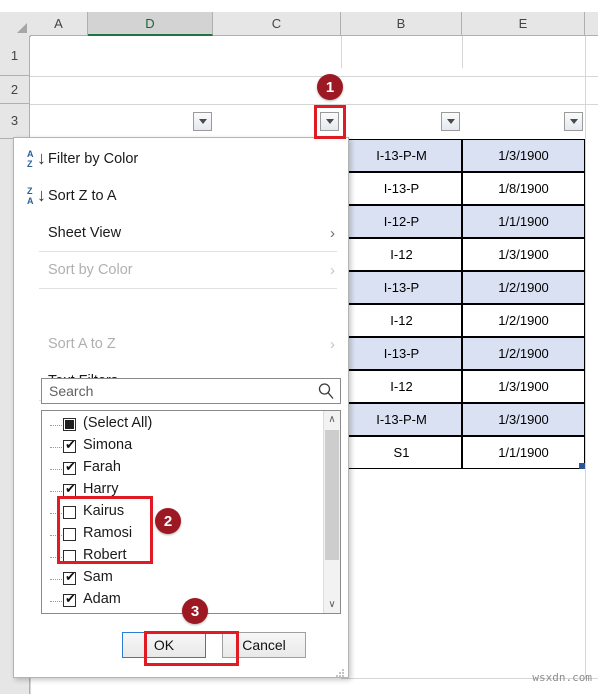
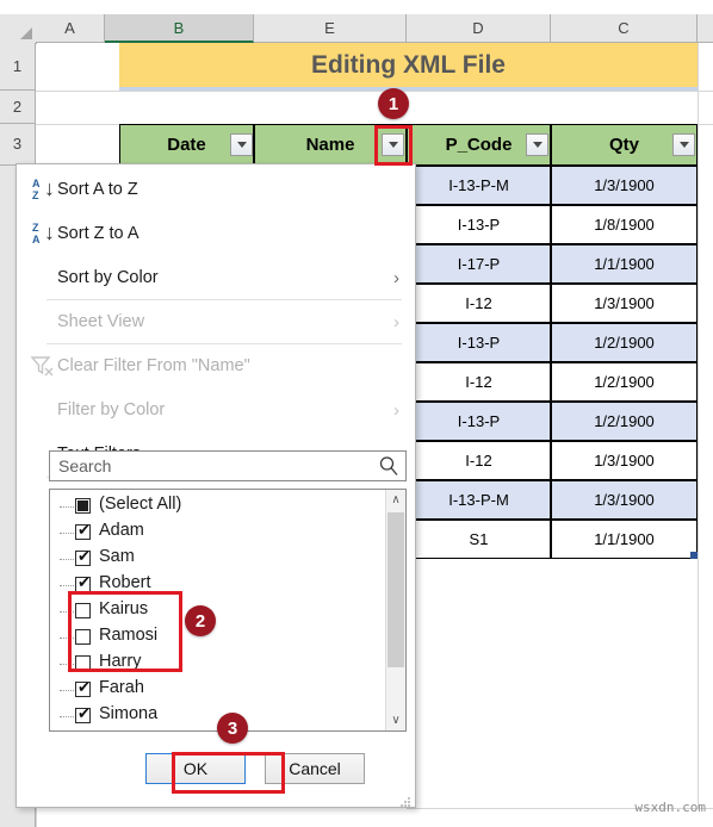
  A
- D
+ B
- C
+ E
- B
+ D
- E
+ C
  1
  2
  3
+ Editing XML File
+ Date
+ Name
+ P_Code
+ Qty
  I-13-P-M
  1/3/1900
  I-13-P
  1/8/1900
- I-12-P
+ I-17-P
  1/1/1900
  I-12
  1/3/1900
  I-13-P
  1/2/1900
  I-12
  1/2/1900
  I-13-P
  1/2/1900
  I-12
  1/3/1900
  I-13-P-M
  1/3/1900
  S1
  1/1/1900
  A
  Z
  ↓
- Filter by Color
+ Sort A to Z
  Z
  A
  ↓
  Sort Z to A
- Sheet View
+ Sort by Color
  ›
- Sort by Color
+ Sheet View
  ›
+ Clear Filter From "Name"
- Sort A to Z
+ Filter by Color
  ›
  Search
  (Select All)
  ✔
- Simona
+ Adam
  ✔
- Farah
+ Sam
  ✔
- Harry
+ Robert
  Kairus
  Ramosi
- Robert
+ Harry
  ✔
- Sam
+ Farah
  ✔
- Adam
+ Simona
  ∧
  ∨
  OK
  Cancel
  1
  2
  3
  wsxdn.com
